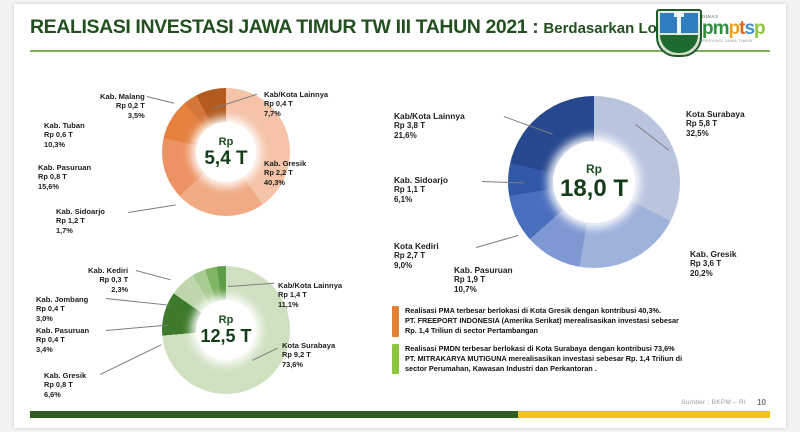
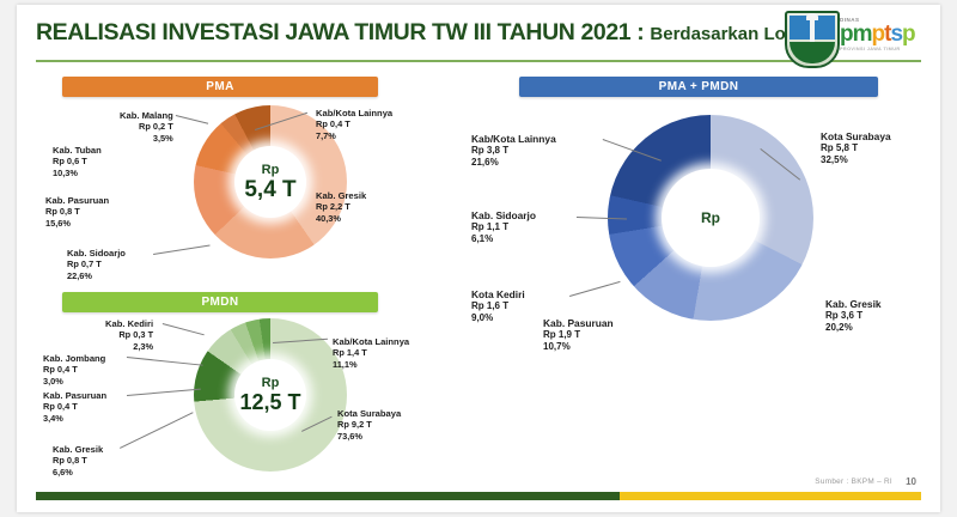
  REALISASI INVESTASI JAWA TIMUR TW III TAHUN 2021 : Berdasarkan Lo
  pmptsp
+ PMA
+ PMDN
+ PMA + PMDN
  Rp
  5,4 T
  Kab. Malang
  Rp 0,2 T
  3,5%
  Kab. Tuban
  Rp 0,6 T
  10,3%
  Kab. Pasuruan
  Rp 0,8 T
  15,6%
  Kab. Sidoarjo
- Rp 1,2 T
+ Rp 0,7 T
- 1,7%
+ 22,6%
  Kab/Kota Lainnya
  Rp 0,4 T
  7,7%
  Kab. Gresik
  Rp 2,2 T
  40,3%
  Rp
  12,5 T
  Kab. Kediri
  Rp 0,3 T
  2,3%
  Kab. Jombang
  Rp 0,4 T
  3,0%
  Kab. Pasuruan
  Rp 0,4 T
  3,4%
  Kab. Gresik
  Rp 0,8 T
  6,6%
  Kab/Kota Lainnya
  Rp 1,4 T
  11,1%
  Kota Surabaya
  Rp 9,2 T
  73,6%
  Rp
- 18,0 T
  Kab/Kota Lainnya
  Rp 3,8 T
  21,6%
  Kab. Sidoarjo
  Rp 1,1 T
  6,1%
  Kota Kediri
- Rp 2,7 T
+ Rp 1,6 T
  9,0%
  Kab. Pasuruan
  Rp 1,9 T
  10,7%
  Kota Surabaya
  Rp 5,8 T
  32,5%
  Kab. Gresik
  Rp 3,6 T
  20,2%
- Realisasi PMA terbesar berlokasi di Kota Gresik dengan kontribusi 40,3%.
- PT. FREEPORT INDONESIA (Amerika Serikat) merealisasikan investasi sebesar
- Rp. 1,4 Triliun di sector Pertambangan
- Realisasi PMDN terbesar berlokasi di Kota Surabaya dengan kontribusi 73,6%
- PT. MITRAKARYA MUTIGUNA merealisasikan investasi sebesar Rp. 1,4 Triliun di
- sector Perumahan, Kawasan Industri dan Perkantoran .
  10
